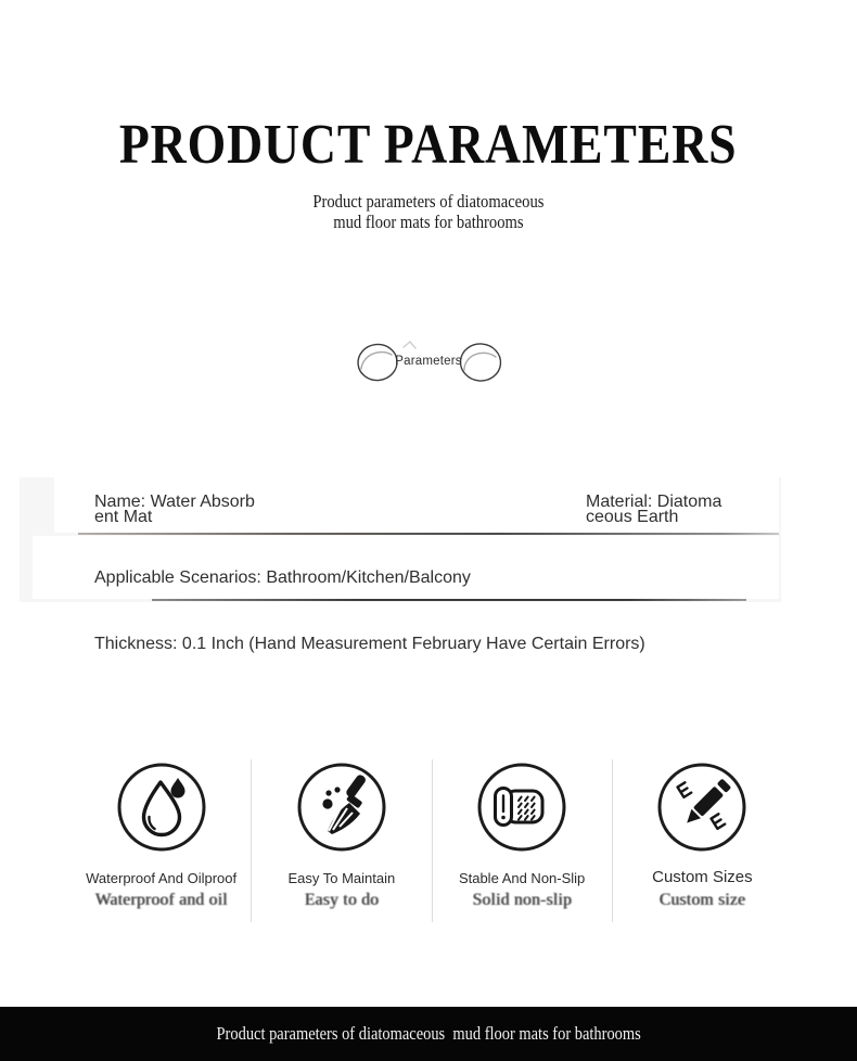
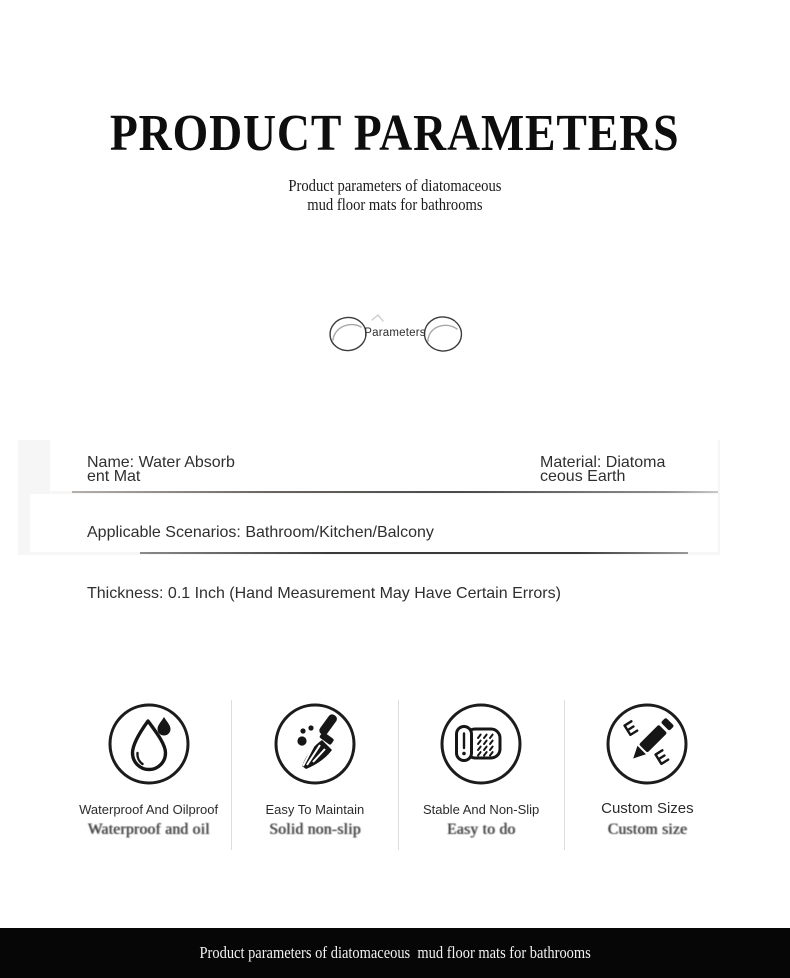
  PRODUCT PARAMETERS
  Product parameters of diatomaceous
  mud floor mats for bathrooms
  Parameters
  Name: Water Absorb
  ent Mat
  Material: Diatoma
  ceous Earth
  Applicable Scenarios: Bathroom/Kitchen/Balcony
- Thickness: 0.1 Inch (Hand Measurement February Have Certain Errors)
+ Thickness: 0.1 Inch (Hand Measurement May Have Certain Errors)
  Waterproof And Oilproof
  Waterproof and oil
  Easy To Maintain
- Easy to do
+ Solid non-slip
  Stable And Non-Slip
- Solid non-slip
+ Easy to do
  Custom Sizes
  Custom size
  Product parameters of diatomaceous mud floor mats for bathrooms
